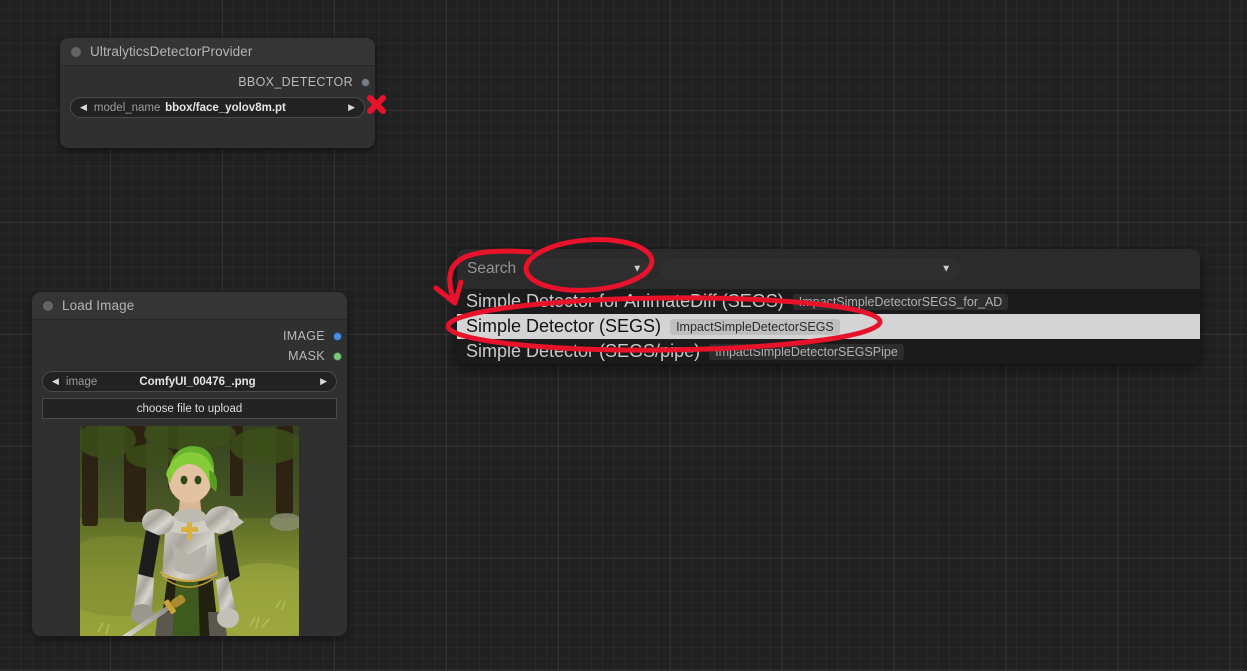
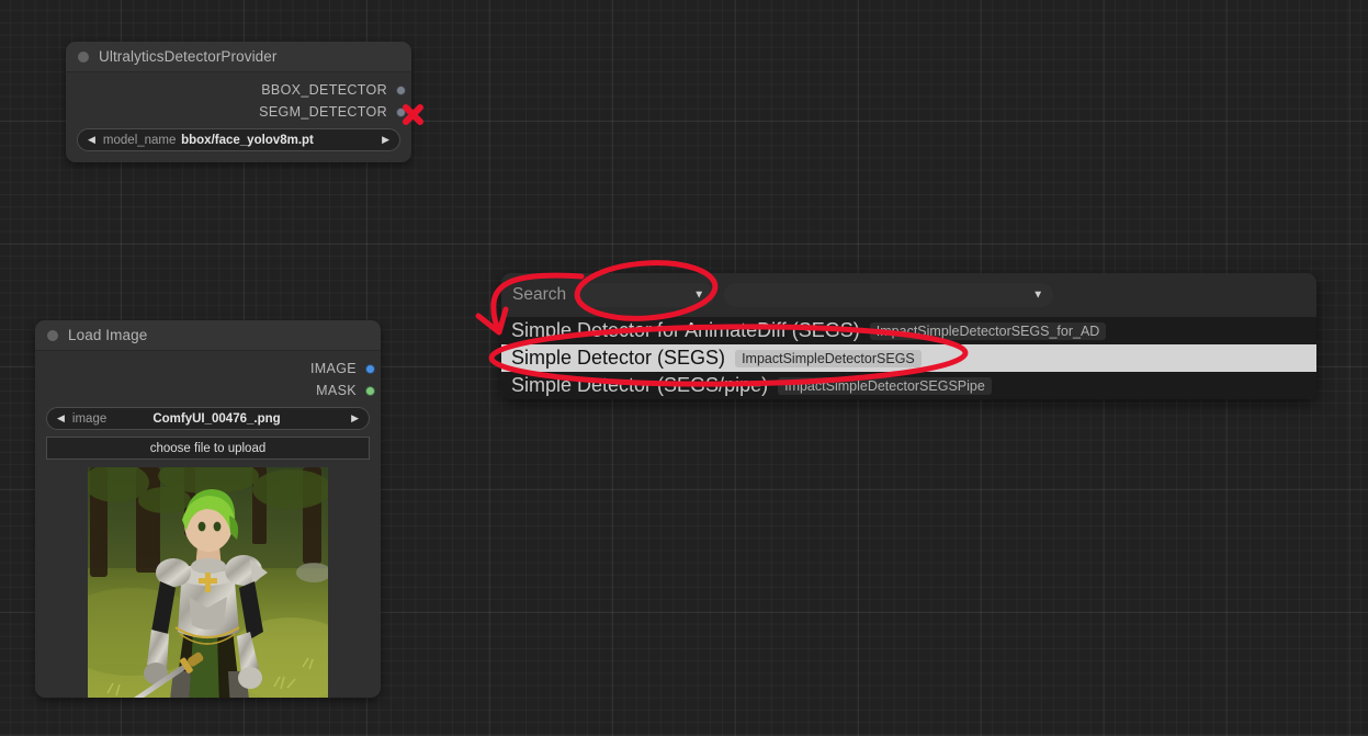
  UltralyticsDetectorProvider
  BBOX_DETECTOR
+ SEGM_DETECTOR
  ◀
  model_name
  bbox/face_yolov8m.pt
  ▶
  Load Image
  IMAGE
  MASK
  ◀
  image
  ComfyUI_00476_.png
  ▶
  choose file to upload
  Search
  ▼
  ▼
  actSimpleDetectorSEGS_for_AD
  Simple Detector (SEGS)
  ImpactSimpleDetectorSEGS
  ImpactSimpleDetectorSEGSPipe
